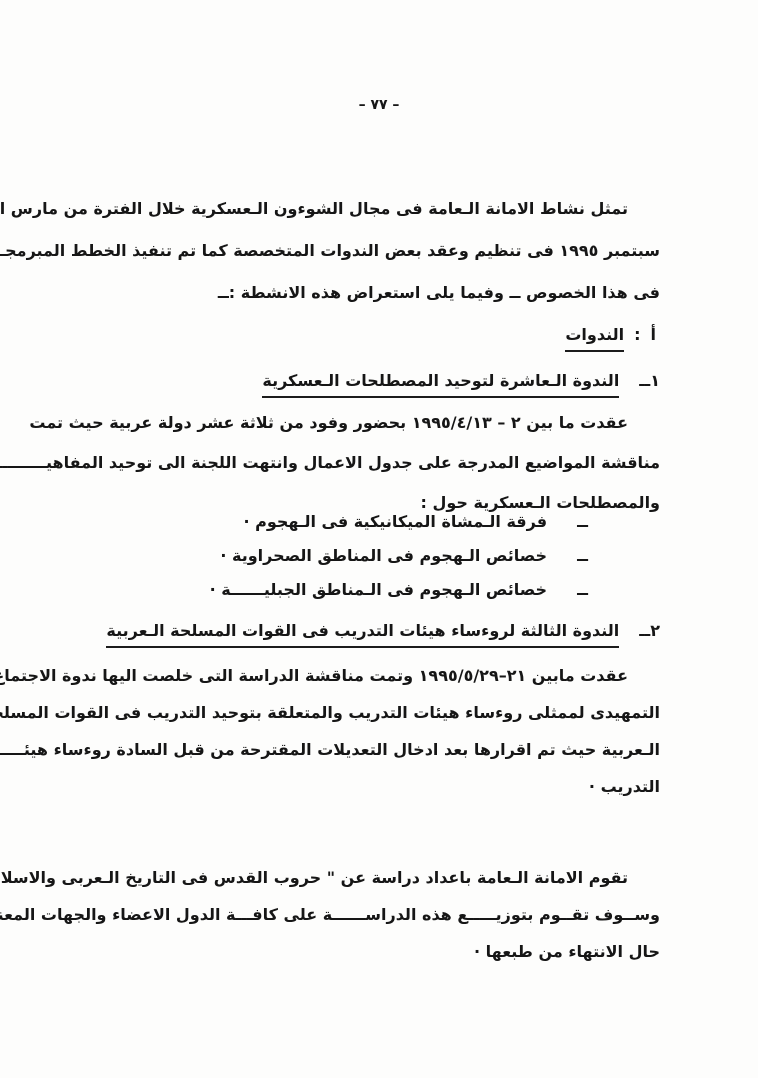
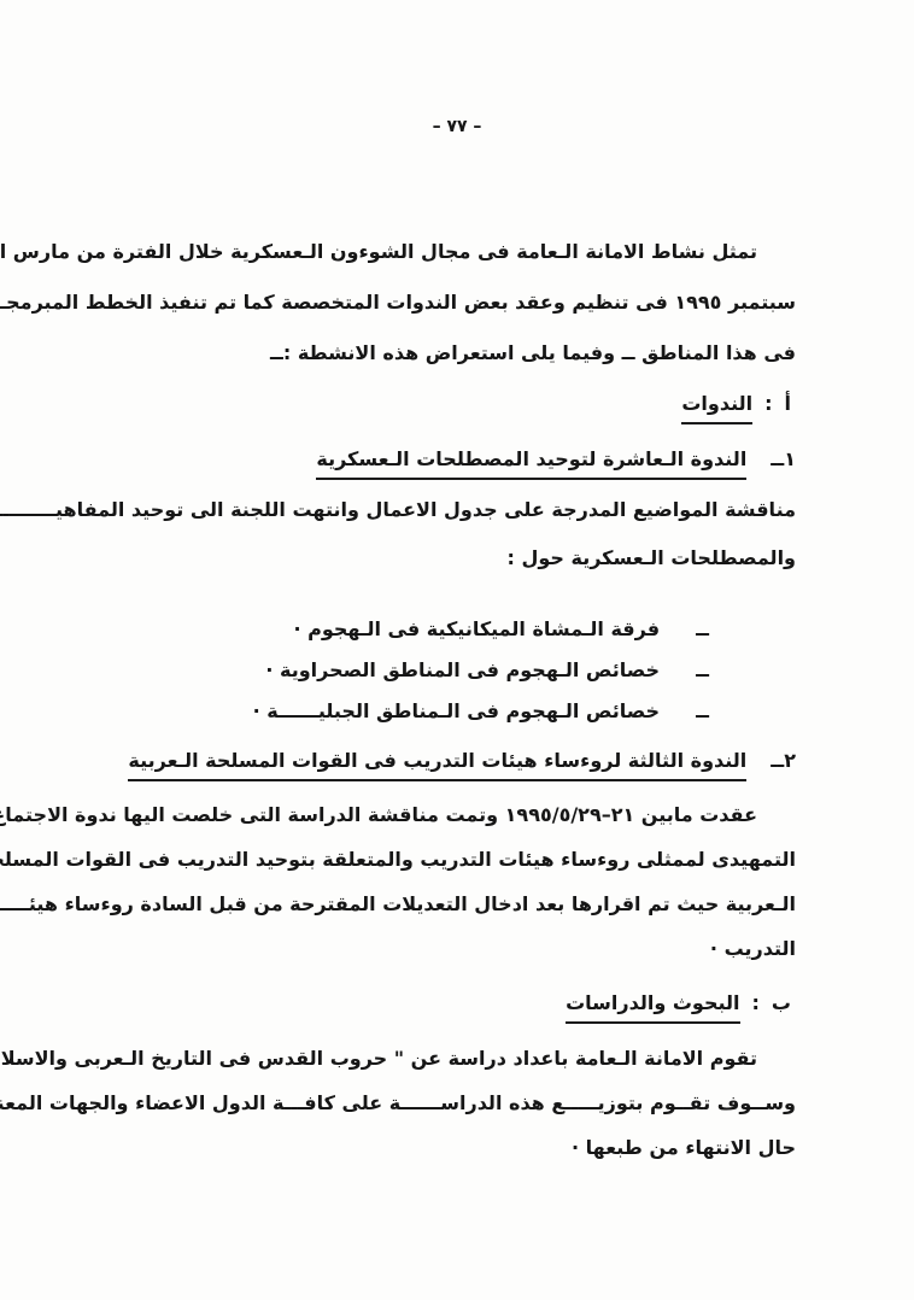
  – ٧٧ –
  تمثل نشاط الامانة الـعامة فى مجال الشوءون الـعسكرية خلال الفترة من مارس ا
  سبتمبر ١٩٩٥ فى تنظيم وعقد بعض الندوات المتخصصة كما تم تنفيذ الخطط المبرمجـ
- فى هذا الخصوص ــ وفيما يلى استعراض هذه الانشطة :ــ
+ فى هذا المناطق ــ وفيما يلى استعراض هذه الانشطة :ــ
  أ:الندوات
  ١ــالندوة الـعاشرة لتوحيد المصطلحات الـعسكرية
- عقدت ما بين ٢ – ١٩٩٥/٤/١٣ بحضور وفود من ثلاثة عشر دولة عربية حيث تمت
  مناقشة المواضيع المدرجة على جدول الاعمال وانتهت اللجنة الى توحيد المفاهيــــــــ
  والمصطلحات الـعسكرية حول :
  ــفرقة الـمشاة الميكانيكية فى الـهجوم ·
  ــخصائص الـهجوم فى المناطق الصحراوية ·
  ــخصائص الـهجوم فى الـمناطق الجبليــــــة ·
  ٢ــالندوة الثالثة لروءساء هيئات التدريب فى القوات المسلحة الـعربية
  عقدت مابين ٢١–١٩٩٥/٥/٢٩ وتمت مناقشة الدراسة التى خلصت اليها ندوة الاجتما
  التمهيدى لممثلى روءساء هيئات التدريب والمتعلقة بتوحيد التدريب فى القوات المسل
  الـعربية حيث تم اقرارها بعد ادخال التعديلات المقترحة من قبل السادة روءساء هيئــــ
  التدريب ·
+ ب:البحوث والدراسات
  تقوم الامانة الـعامة باعداد دراسة عن " حروب القدس فى التاريخ الـعربى والاسلا
  وســوف تقــوم بتوزيـــــع هذه الدراســــــة على كافـــة الدول الاعضاء والجهات المعن
  حال الانتهاء من طبعها ·
